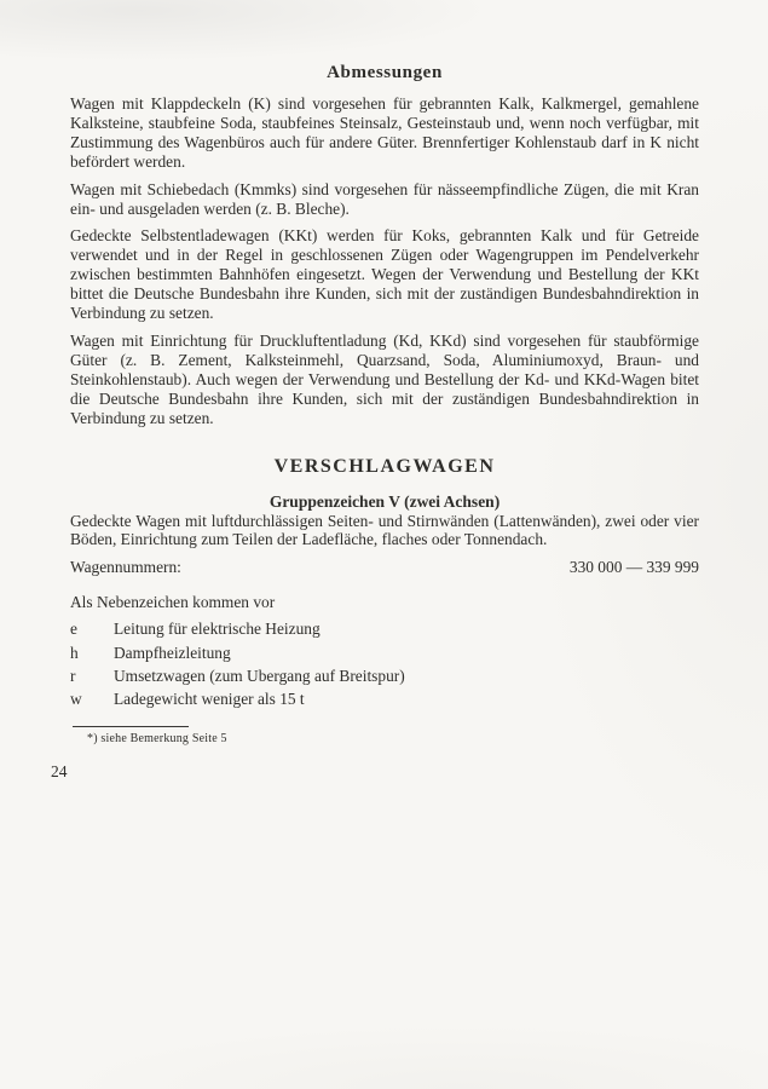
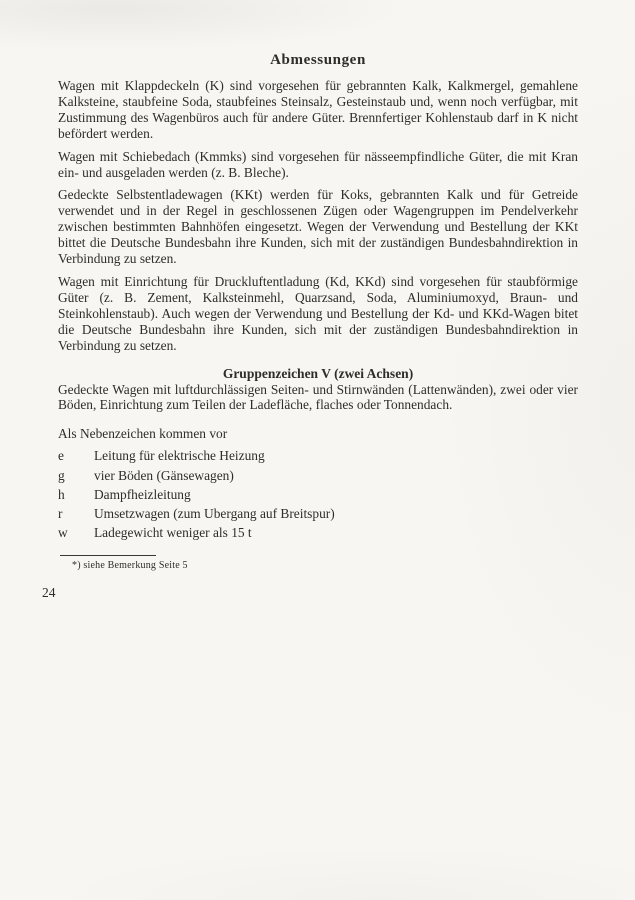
  Abmessungen
  Wagen mit Klappdeckeln (K) sind vorgesehen für gebrannten Kalk, Kalkmergel, gemahlene Kalksteine, staubfeine Soda, staubfeines Steinsalz, Gesteinstaub und, wenn noch verfügbar, mit Zustimmung des Wagenbüros auch für andere Güter. Brennfertiger Kohlenstaub darf in K nicht befördert werden.
- Wagen mit Schiebedach (Kmmks) sind vorgesehen für nässeempfindliche Zügen, die mit Kran ein- und ausgeladen werden (z. B. Bleche).
+ Wagen mit Schiebedach (Kmmks) sind vorgesehen für nässeempfindliche Güter, die mit Kran ein- und ausgeladen werden (z. B. Bleche).
  Gedeckte Selbstentladewagen (KKt) werden für Koks, gebrannten Kalk und für Getreide verwendet und in der Regel in geschlossenen Zügen oder Wagengruppen im Pendelverkehr zwischen bestimmten Bahnhöfen eingesetzt. Wegen der Verwendung und Bestellung der KKt bittet die Deutsche Bundesbahn ihre Kunden, sich mit der zuständigen Bundesbahndirektion in Verbindung zu setzen.
  Wagen mit Einrichtung für Druckluftentladung (Kd, KKd) sind vorgesehen für staubförmige Güter (z. B. Zement, Kalksteinmehl, Quarzsand, Soda, Aluminiumoxyd, Braun- und Steinkohlenstaub). Auch wegen der Verwendung und Bestellung der Kd- und KKd-Wagen bitet die Deutsche Bundesbahn ihre Kunden, sich mit der zuständigen Bundesbahndirektion in Verbindung zu setzen.
- VERSCHLAGWAGEN
  Gruppenzeichen V (zwei Achsen)
  Gedeckte Wagen mit luftdurchlässigen Seiten- und Stirnwänden (Lattenwänden), zwei oder vier Böden, Einrichtung zum Teilen der Ladefläche, flaches oder Tonnendach.
- Wagennummern:
- 330 000 — 339 999
  Als Nebenzeichen kommen vor
  e
  Leitung für elektrische Heizung
+ g
+ vier Böden (Gänsewagen)
  h
  Dampfheizleitung
  r
  Umsetzwagen (zum Ubergang auf Breitspur)
  w
  Ladegewicht weniger als 15 t
  *) siehe Bemerkung Seite 5
  24
